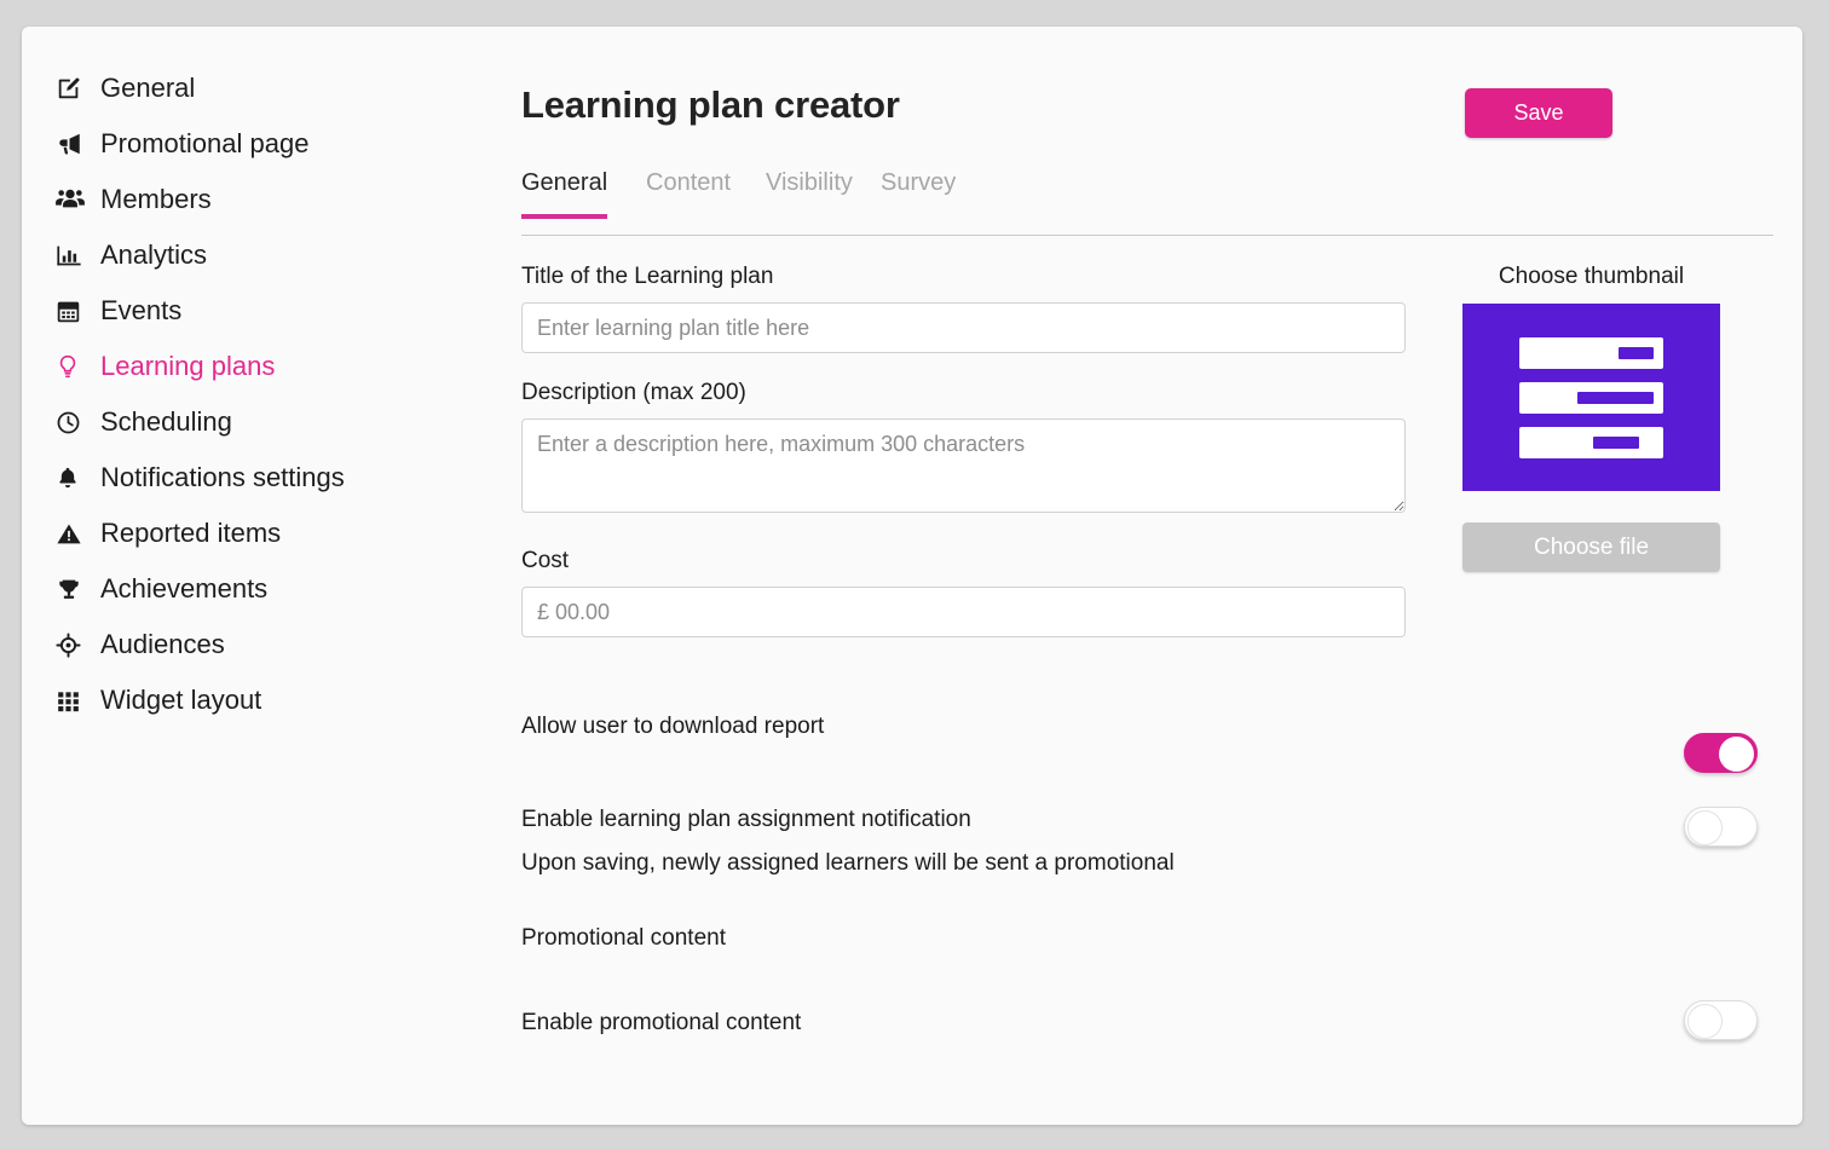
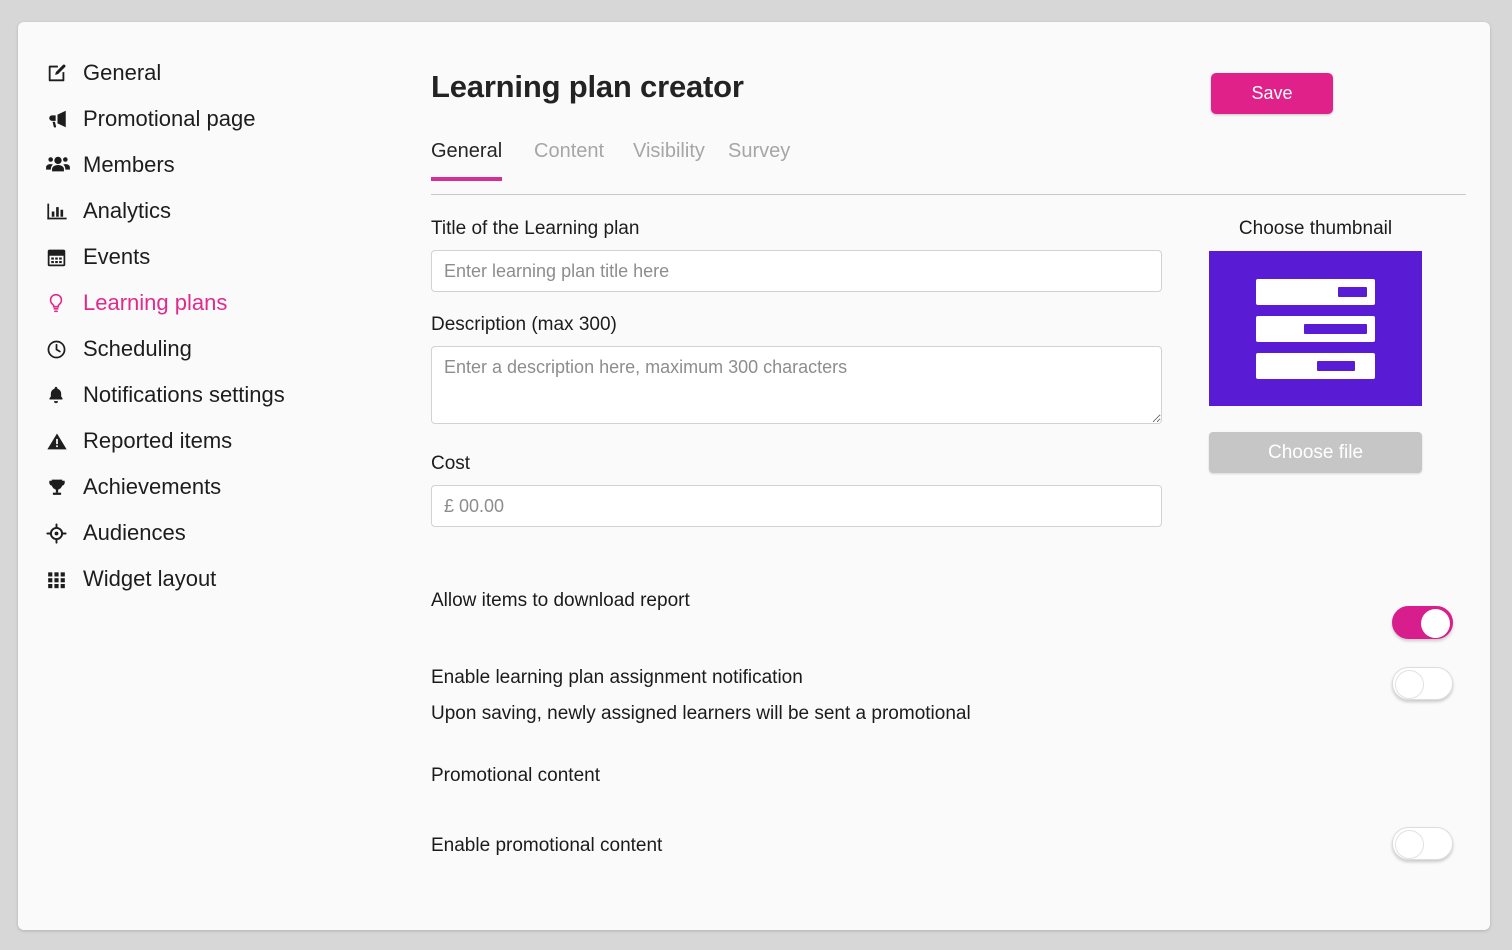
  General
  Promotional page
  Members
  Analytics
  Events
  Learning plans
  Scheduling
  Notifications settings
  Reported items
  Achievements
  Audiences
  Widget layout
  Learning plan creator
  Save
  General
  Content
  Visibility
  Survey
  Title of the Learning plan
  Enter learning plan title here
- Description (max 200)
+ Description (max 300)
  Enter a description here, maximum 300 characters
  Cost
  £ 00.00
- Allow user to download report
+ Allow items to download report
  Enable learning plan assignment notification
  Upon saving, newly assigned learners will be sent a promotional
  Promotional content
  Enable promotional content
  Choose thumbnail
  Choose file
